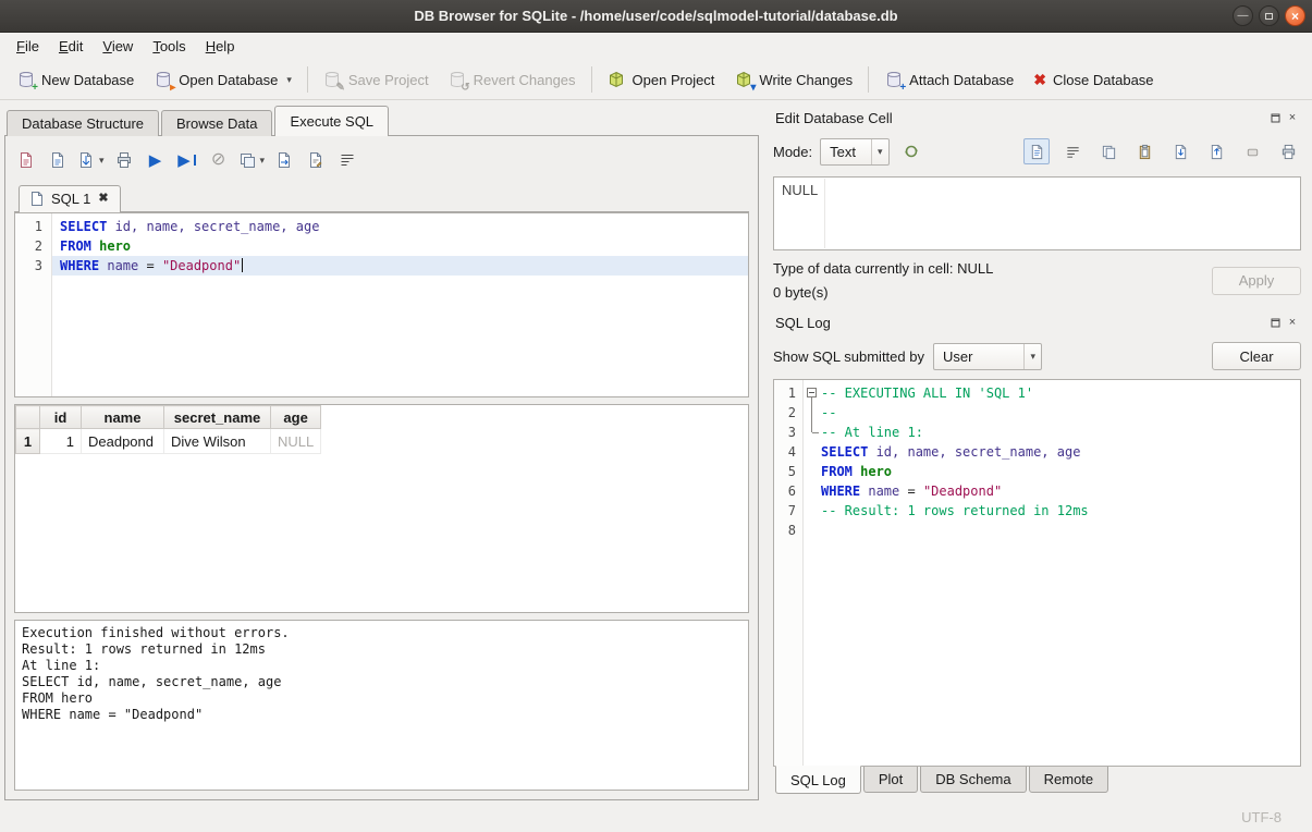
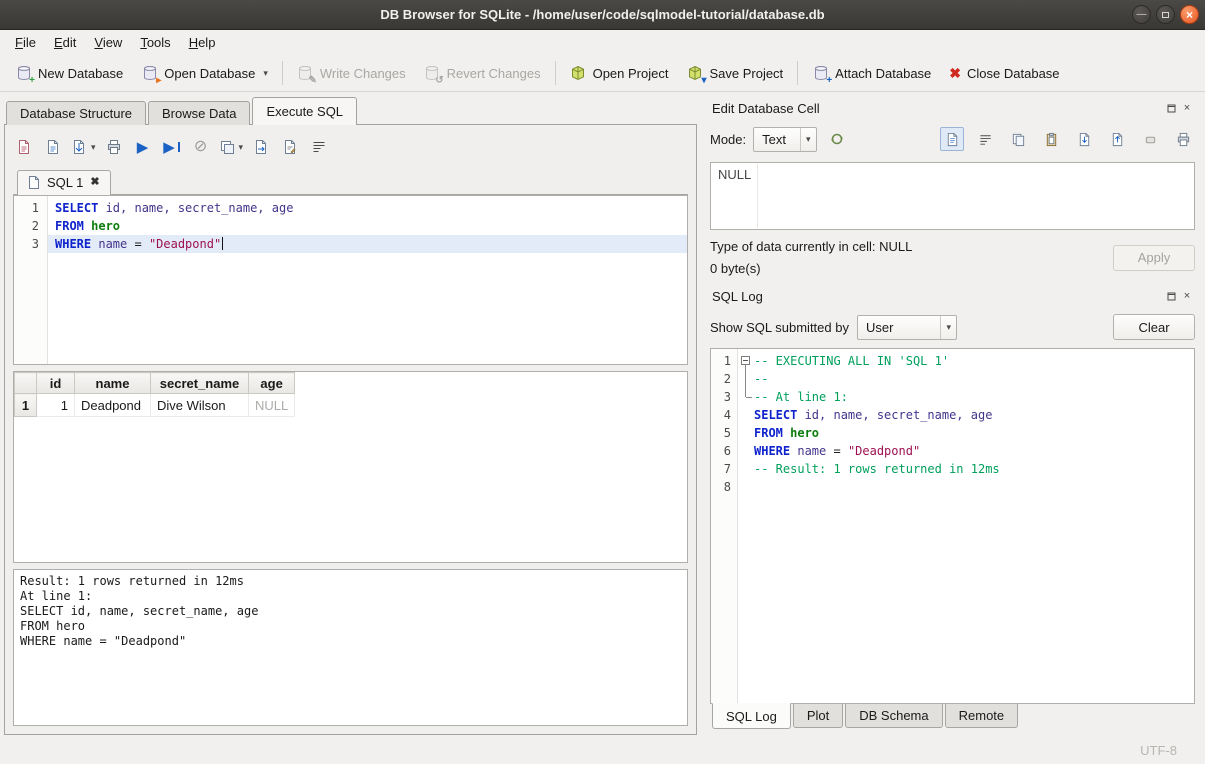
  DB Browser for SQLite - /home/user/code/sqlmodel-tutorial/database.db
  —
  ×
  File
  Edit
  View
  Tools
  Help
  +
  New Database
  ▸
  Open Database
  ▾
  ✎
- Save Project
+ Write Changes
  ↺
  Revert Changes
  Open Project
  ▾
- Write Changes
+ Save Project
  +
  Attach Database
  ✖
  Close Database
  Database Structure
  Browse Data
  Execute SQL
  ▾
  ▶
  ▶
  ⊘
  ▾
  SQL 1
  ✖
  1
  2
  3
  SELECT id, name, secret_name, age
  FROM hero
  WHERE name = "Deadpond"
  	id	name	secret_name	age
  1	1	Deadpond	Dive Wilson	NULL
- Execution finished without errors.
  Result: 1 rows returned in 12ms
  At line 1:
  SELECT id, name, secret_name, age
  FROM hero
  WHERE name = "Deadpond"
  Edit Database Cell
  ×
  Mode:
  Text
  ▾
  NULL
  Type of data currently in cell: NULL
  0 byte(s)
  Apply
  SQL Log
  ×
  Show SQL submitted by
  User
  ▾
  Clear
  1
  2
  3
  4
  5
  6
  7
  8
  -- EXECUTING ALL IN 'SQL 1'
  --
  -- At line 1:
  SELECT
  id, name, secret_name, age
  FROM
  hero
  WHERE
  name
  =
  "Deadpond"
  -- Result: 1 rows returned in 12ms
  SQL Log
  Plot
  DB Schema
  Remote
  UTF-8
